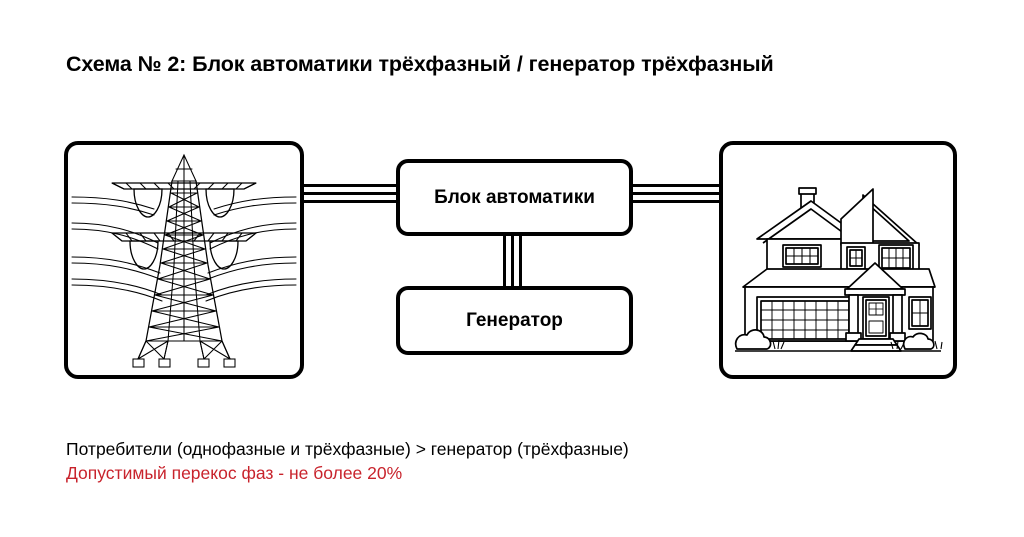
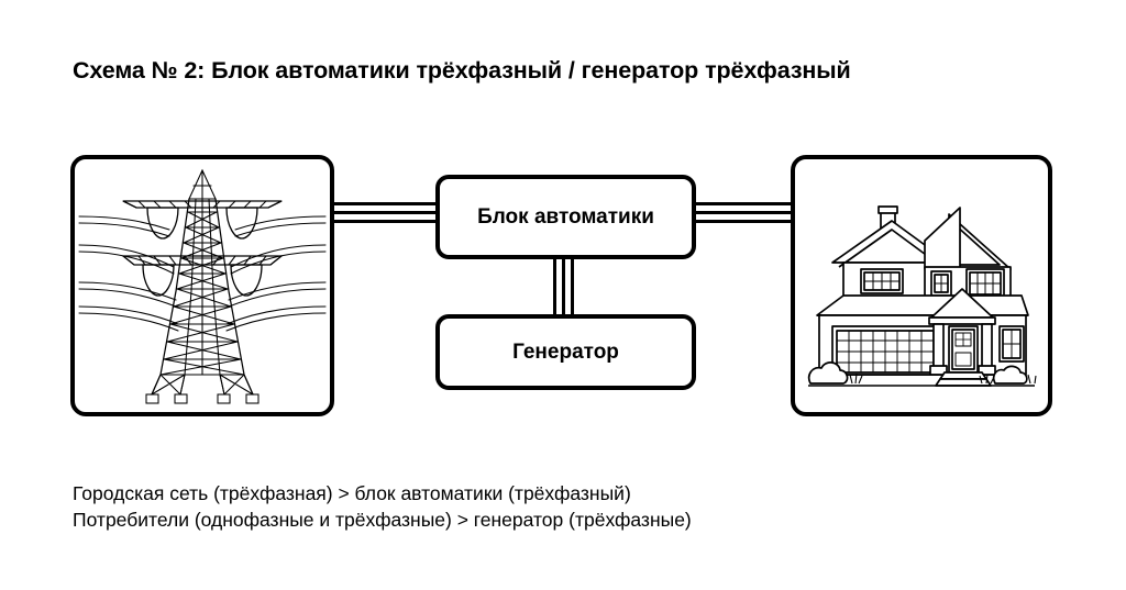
  Схема № 2: Блок автоматики трёхфазный / генератор трёхфазный
  Блок автоматики
  Генератор
+ Городская сеть (трёхфазная) > блок автоматики (трёхфазный)
  Потребители (однофазные и трёхфазные) > генератор (трёхфазные)
- Допустимый перекос фаз - не более 20%
